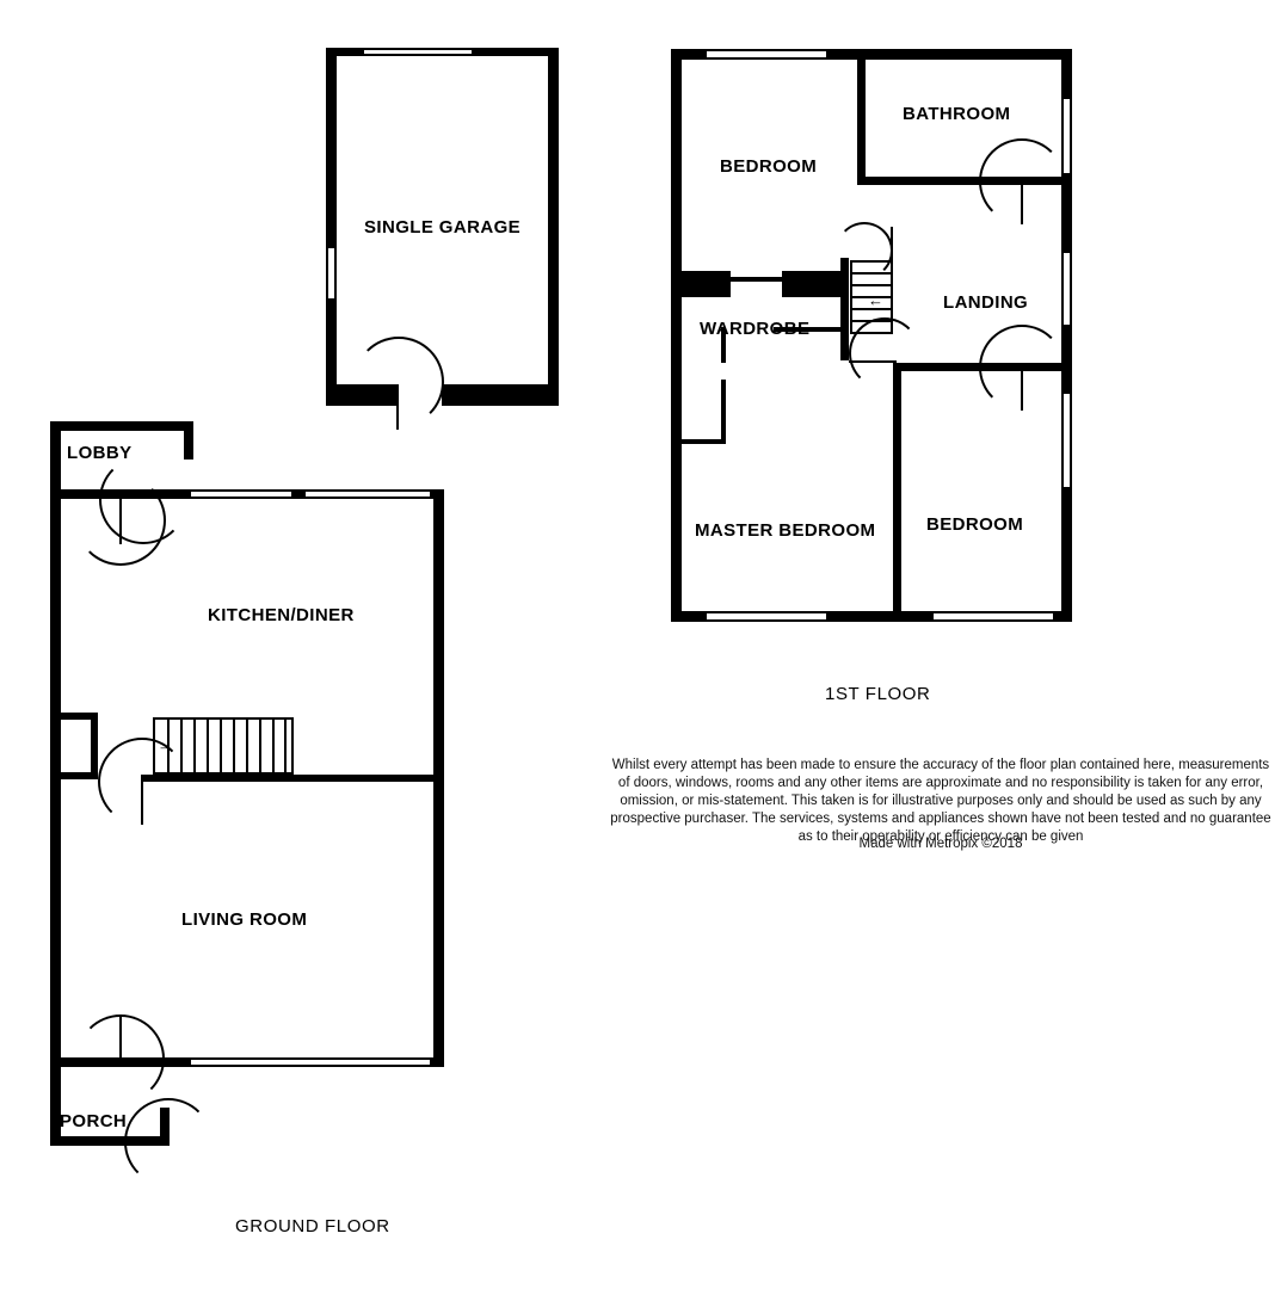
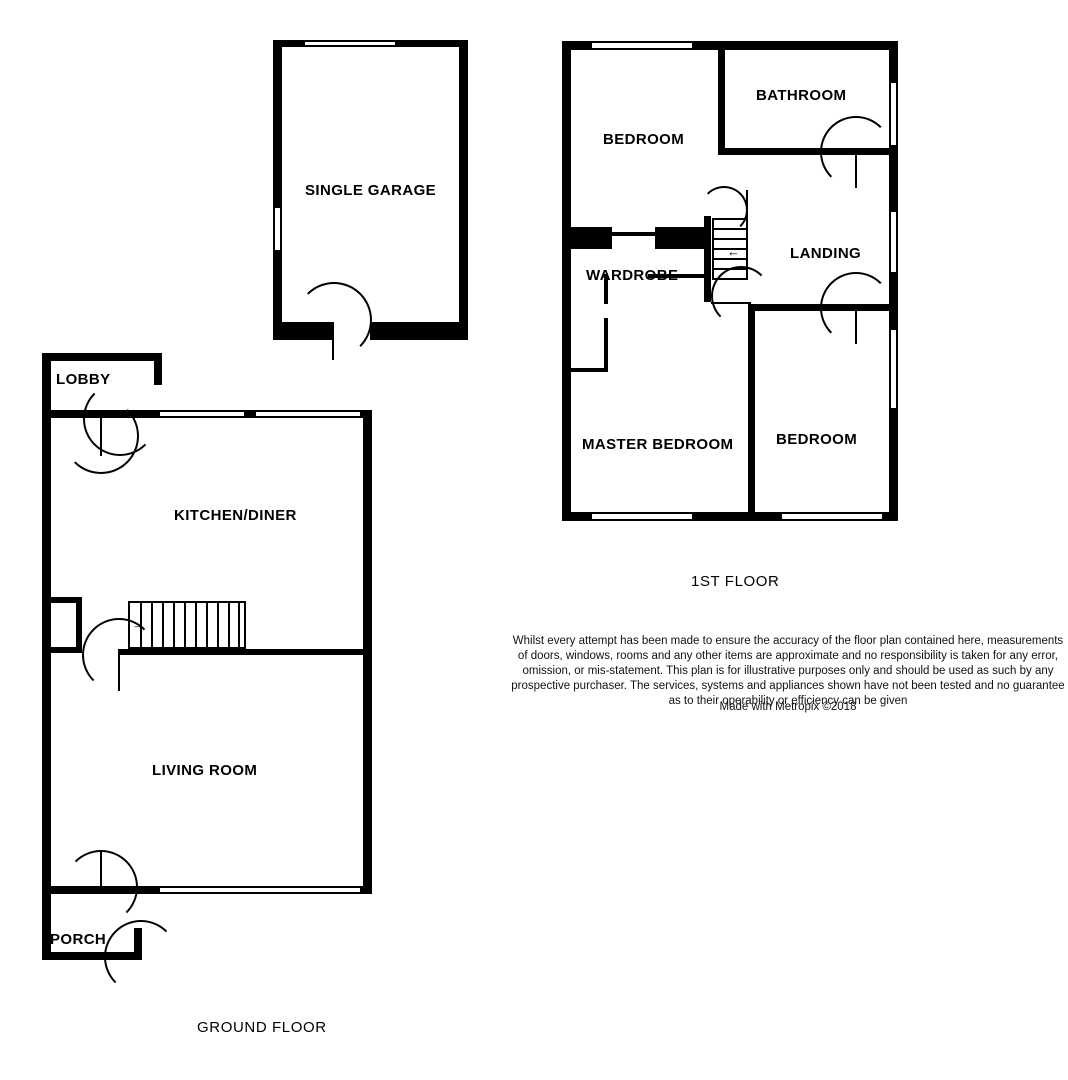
  SINGLE GARAGE
  →
  LOBBY
  KITCHEN/DINER
  LIVING ROOM
  PORCH
  GROUND FLOOR
  ←
  BEDROOM
  BATHROOM
  LANDING
  WARDROBE
  MASTER BEDROOM
  BEDROOM
  1ST FLOOR
- Whilst every attempt has been made to ensure the accuracy of the floor plan contained here, measurements of doors, windows, rooms and any other items are approximate and no responsibility is taken for any error, omission, or mis-statement. This taken is for illustrative purposes only and should be used as such by any prospective purchaser. The services, systems and appliances shown have not been tested and no guarantee as to their operability or efficiency can be given
+ Whilst every attempt has been made to ensure the accuracy of the floor plan contained here, measurements of doors, windows, rooms and any other items are approximate and no responsibility is taken for any error, omission, or mis-statement. This plan is for illustrative purposes only and should be used as such by any prospective purchaser. The services, systems and appliances shown have not been tested and no guarantee as to their operability or efficiency can be given
  Made with Metropix ©2018
